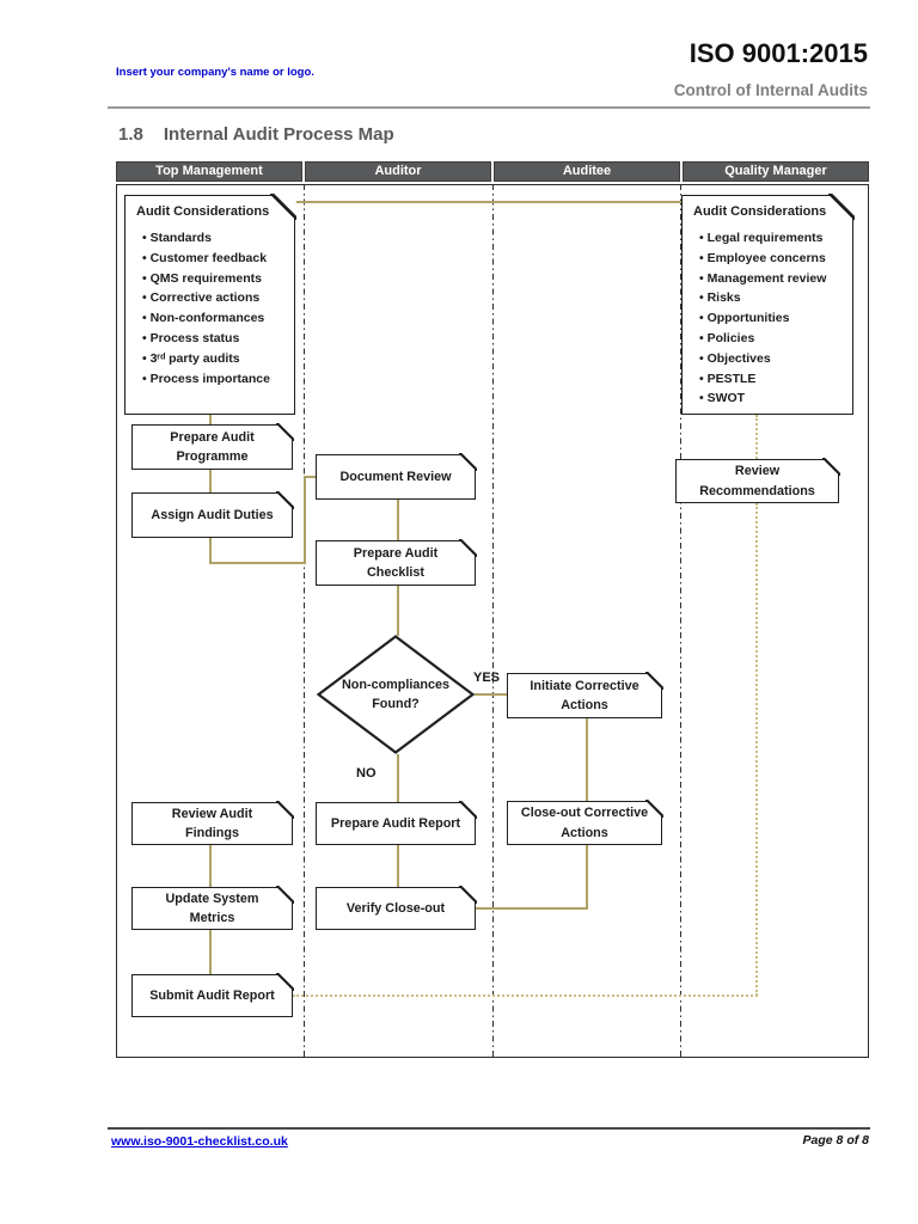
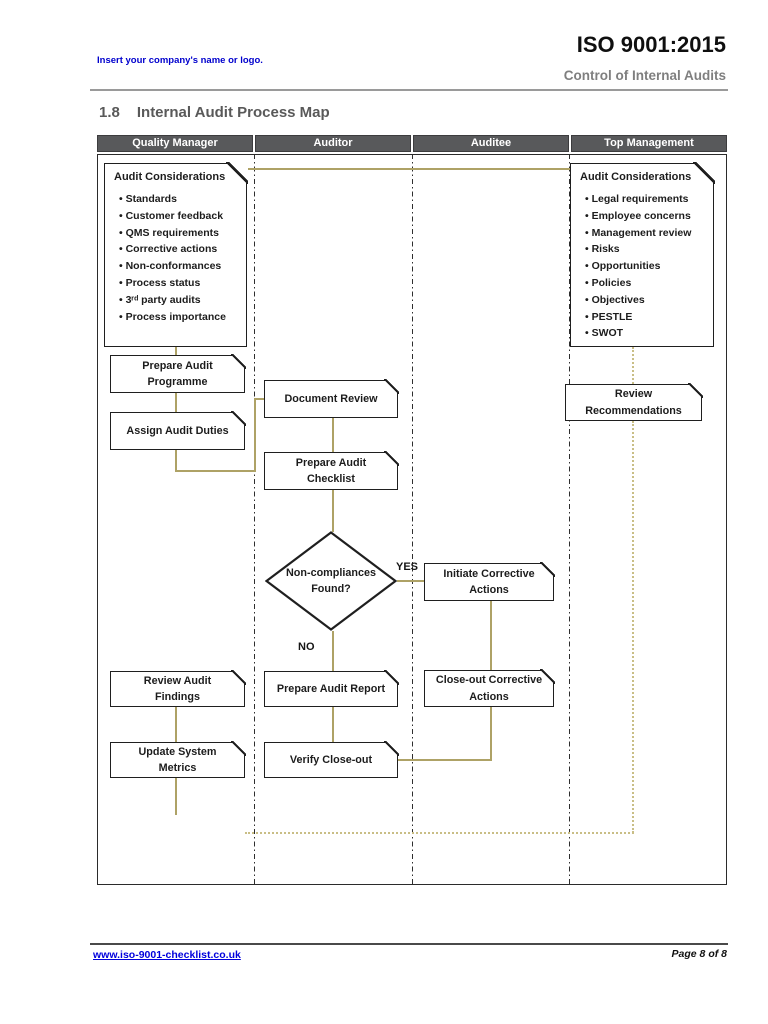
  Insert your company's name or logo.
  ISO 9001:2015
  Control of Internal Audits
  1.8
  Internal Audit Process Map
- Top Management
+ Quality Manager
  Auditor
  Auditee
- Quality Manager
+ Top Management
  Audit Considerations
  Standards
  Customer feedback
  QMS requirements
  Corrective actions
  Non-conformances
  Process status
  3ʳᵈ party audits
  Process importance
  Prepare Audit
  Programme
  Assign Audit Duties
  Review Audit
  Findings
  Update System
  Metrics
- Submit Audit Report
  Document Review
  Prepare Audit
  Checklist
  Non-compliances
  Found?
  YES
  NO
  Prepare Audit Report
  Verify Close-out
  Initiate Corrective
  Actions
  Close-out Correctiv
  Actions
  Audit Considerations
  Legal requirements
  Employee concerns
  Management review
  Risks
  Opportunities
  Policies
  Objectives
  PESTLE
  SWOT
  Review
  Recommendations
  www.iso-9001-checklist.co.uk
  Page 8 of 8
